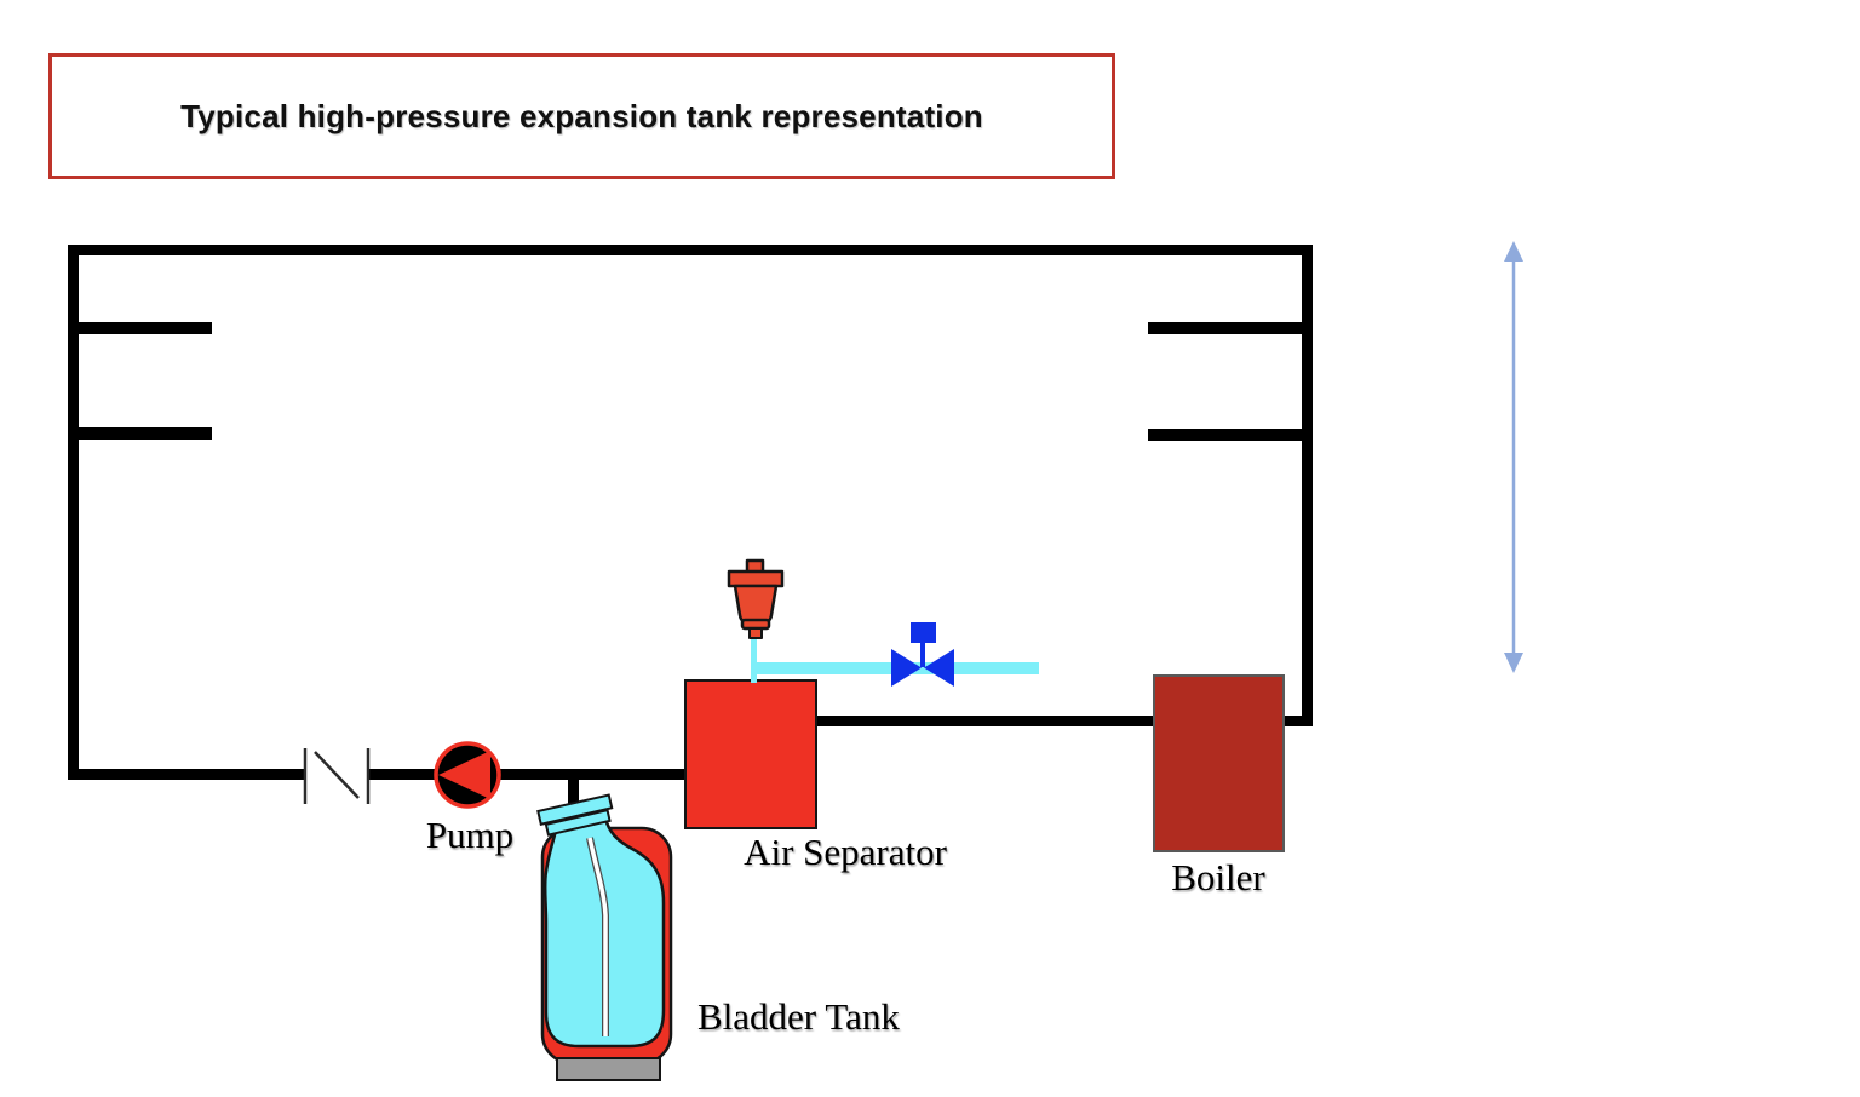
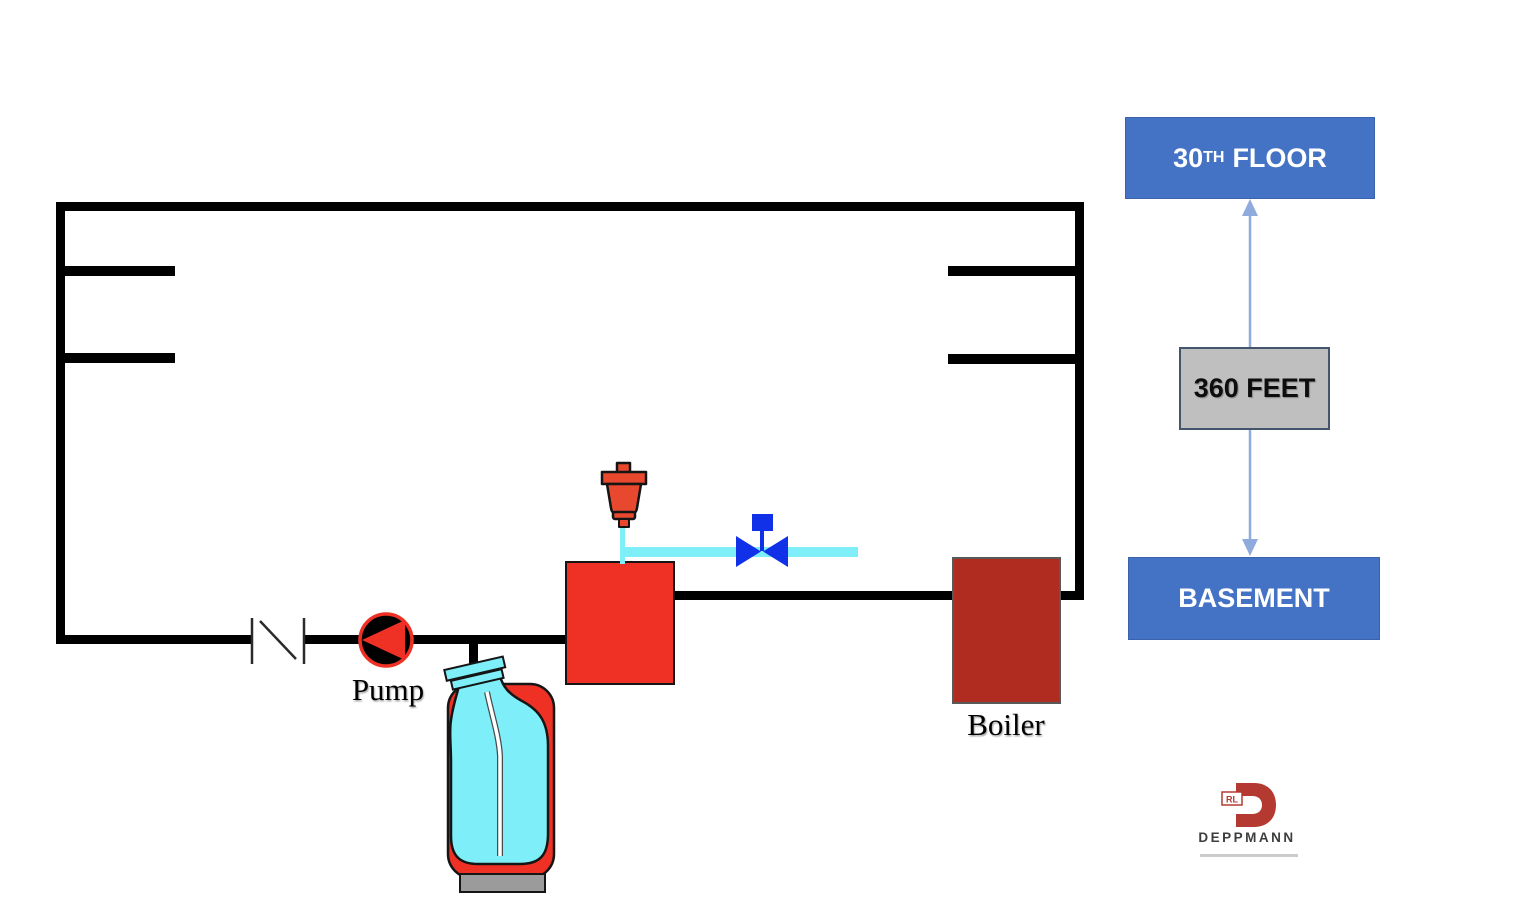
- Typical high-pressure expansion tank representation
  Pump
- Air Separator
- Bladder Tank
  Boiler
+ 30
+ TH
+ FLOOR
+ 360 FEET
+ BASEMENT
+ RL
+ DEPPMANN
